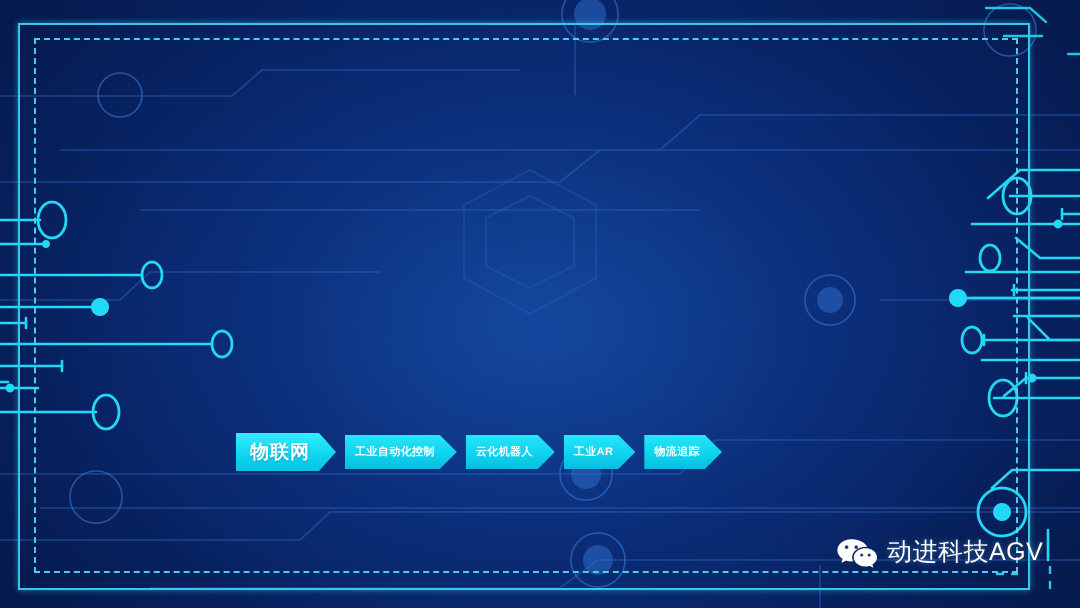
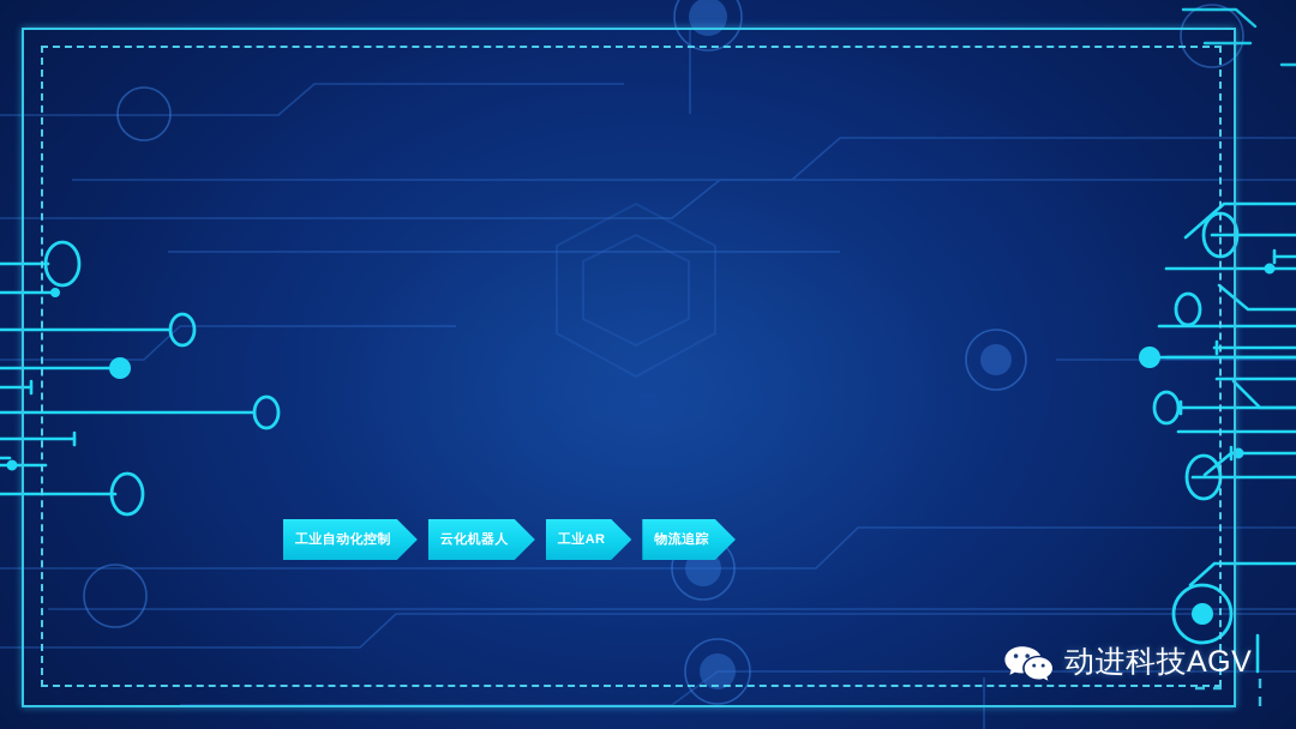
- 物联网
  工业自动化控制
  云化机器人
  工业AR
  物流追踪
  动进科技AGV
